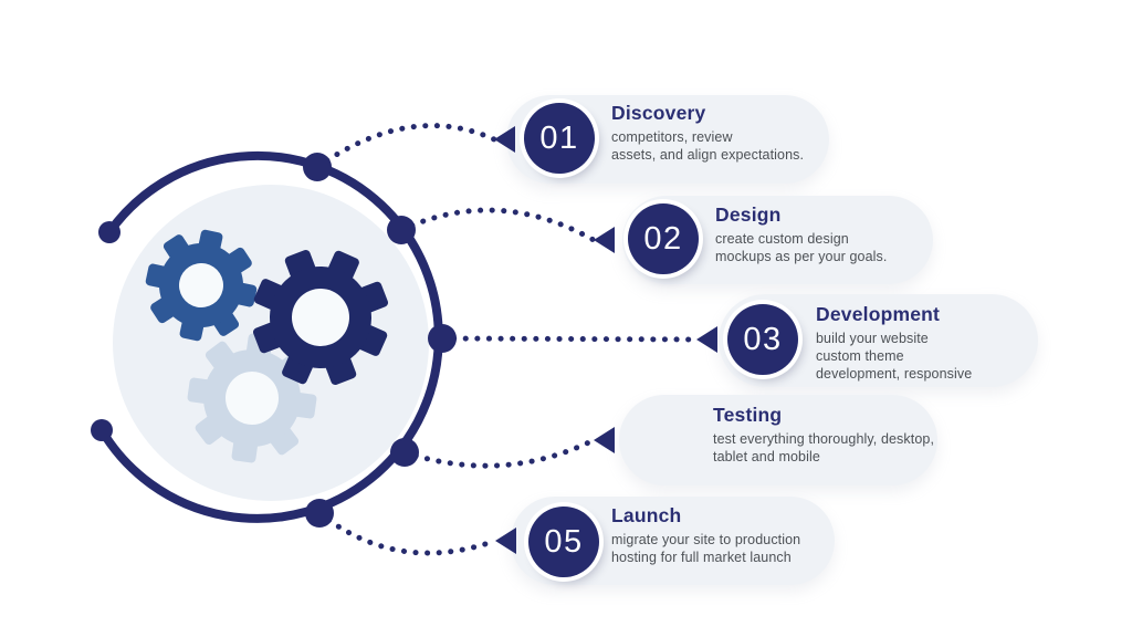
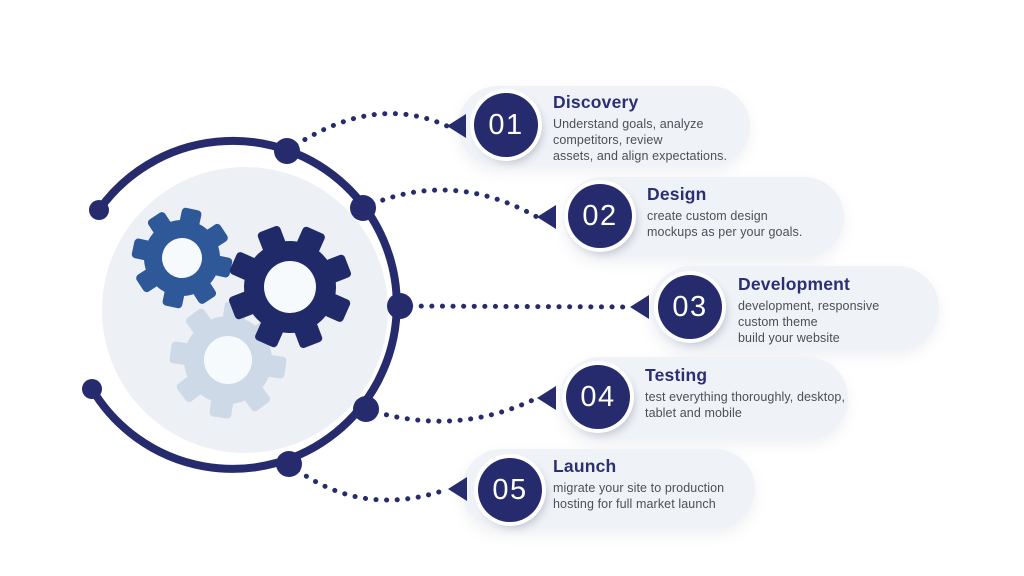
  01
  Discovery
+ Understand goals, analyze
  competitors, review
  assets, and align expectations.
  02
  Design
  create custom design
  mockups as per your goals.
  03
  Development
- build your website
+ development, responsive
  custom theme
- development, responsive
+ build your website
+ 04
  Testing
  test everything thoroughly, desktop,
  tablet and mobile
  05
  Launch
  migrate your site to production
  hosting for full market launch
